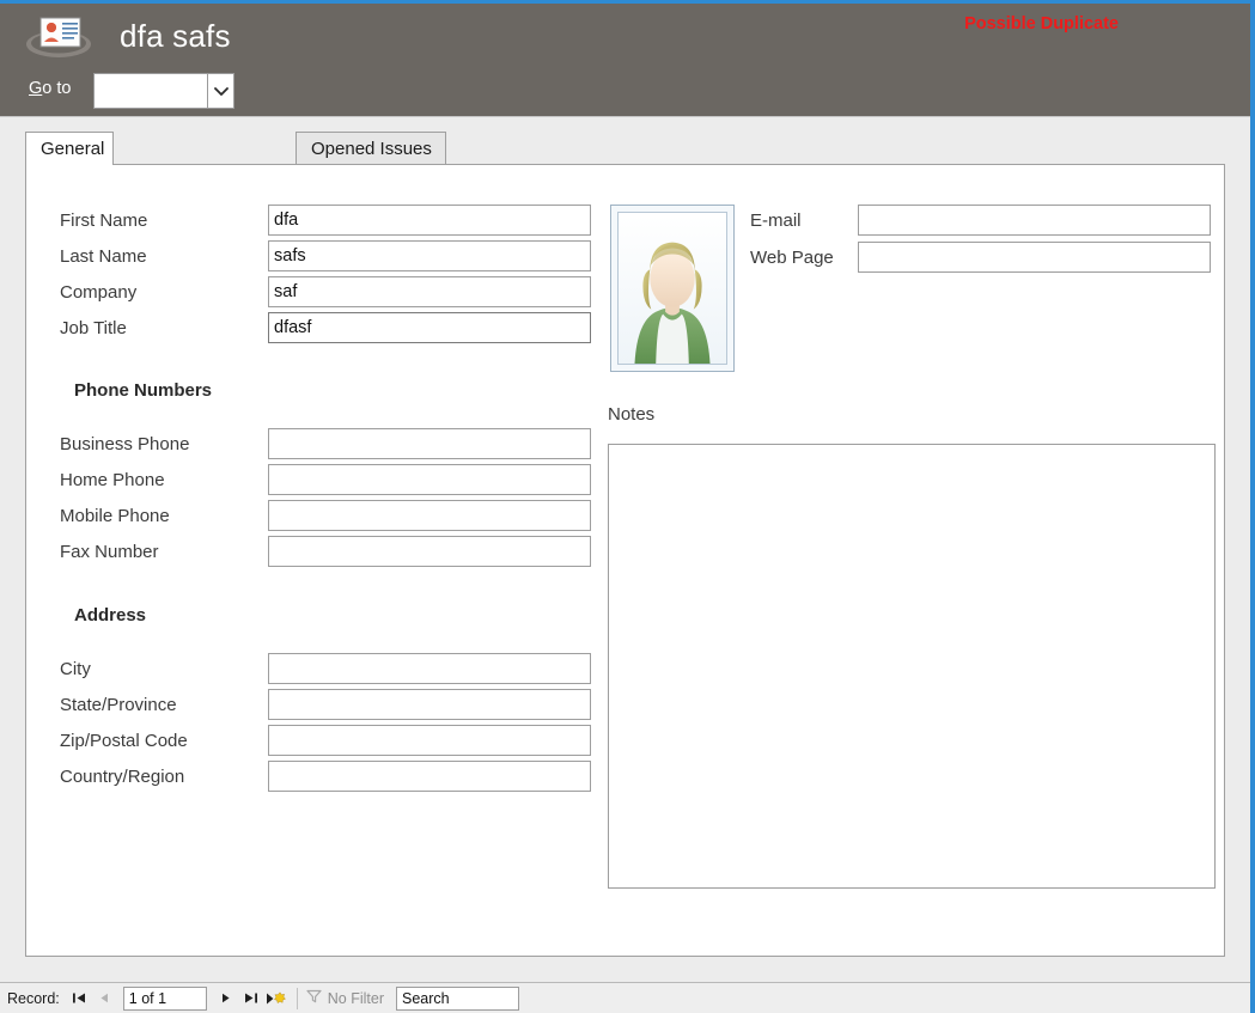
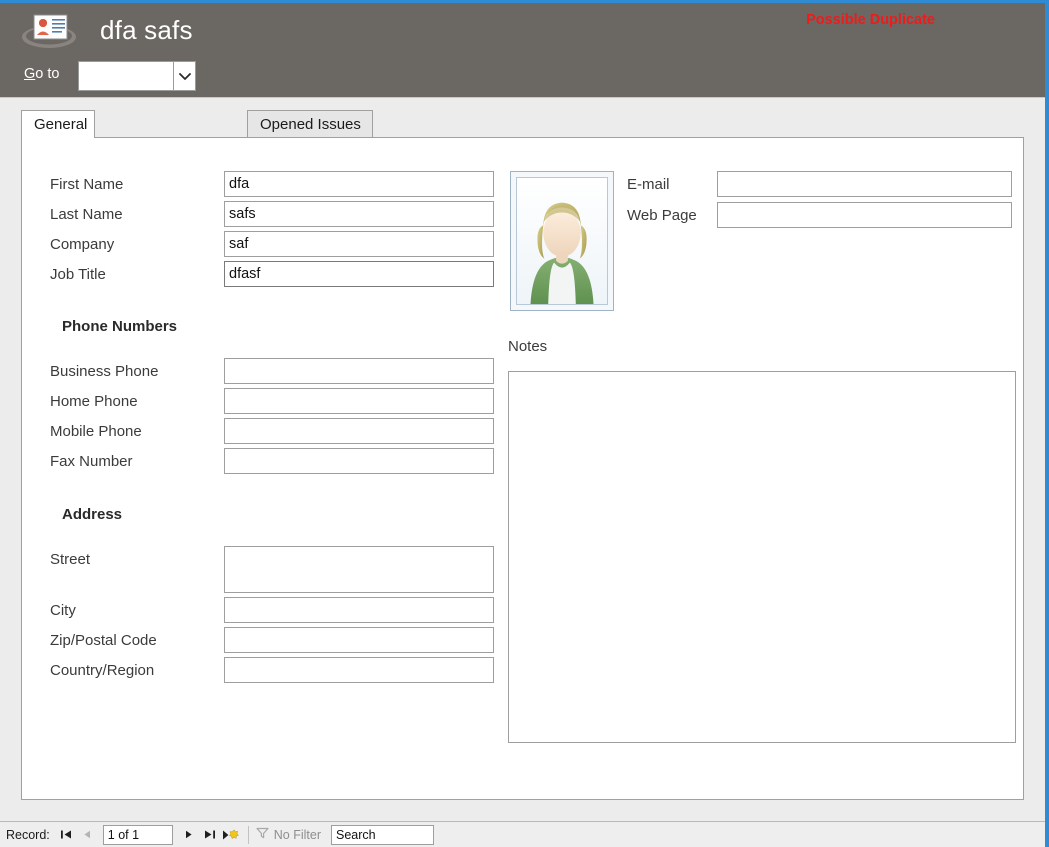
  dfa safs
  Possible Duplicate
  Go to
  General
  Opened Issues
  First Name
  dfa
  Last Name
  safs
  Company
  saf
  Job Title
  dfasf
  Phone Numbers
  Business Phone
  Home Phone
  Mobile Phone
  Fax Number
  Address
+ Street
  City
- State/Province
  Zip/Postal Code
  Country/Region
  E-mail
  Web Page
  Notes
  Record:
  1 of 1
  No Filter
  Search
